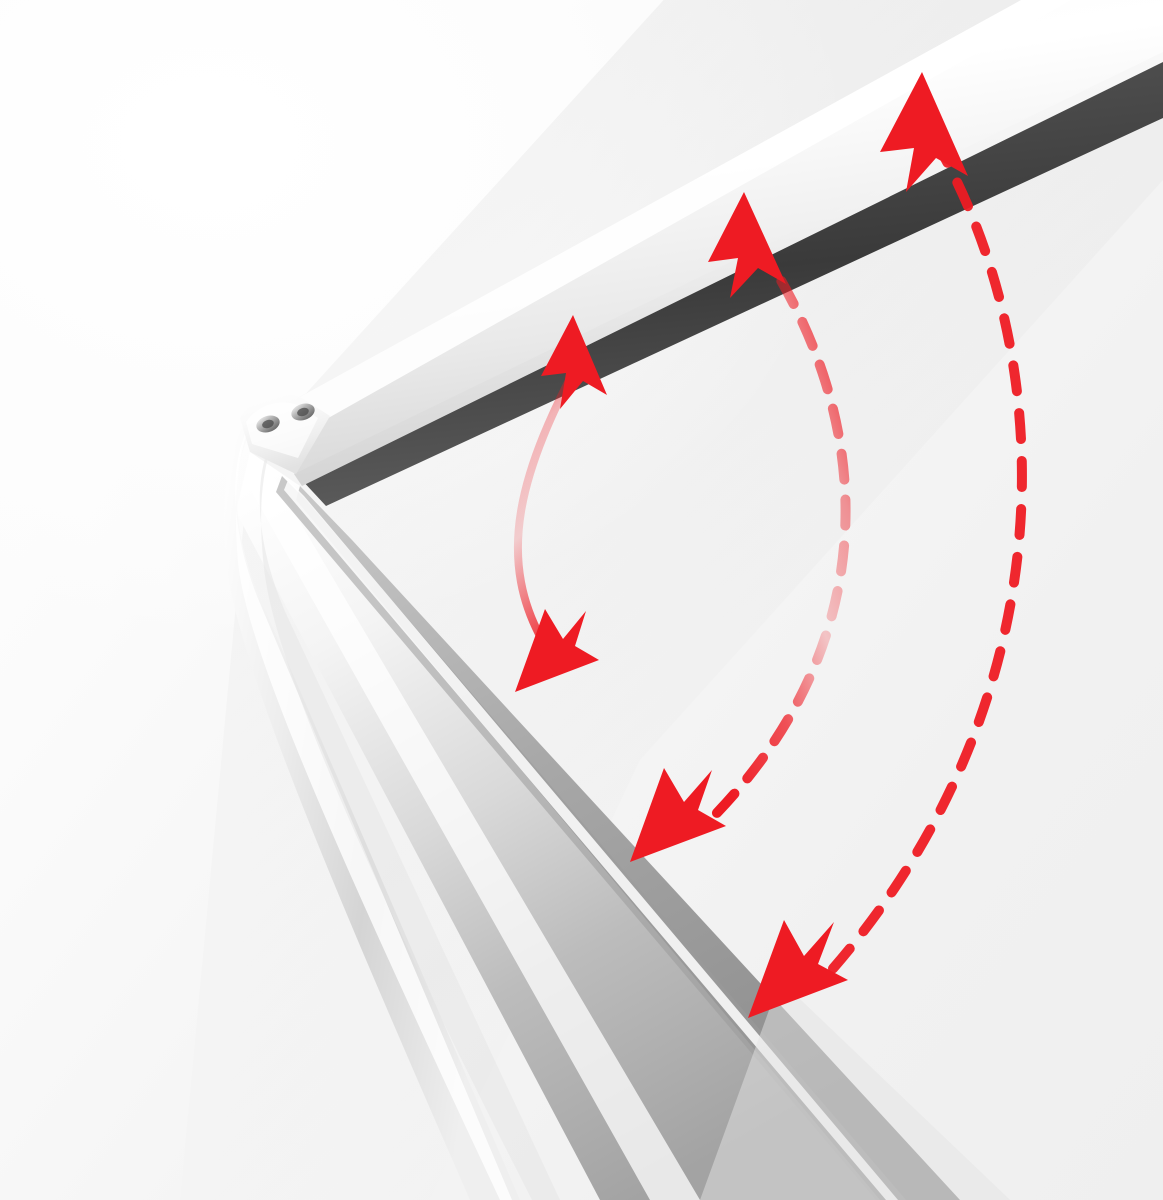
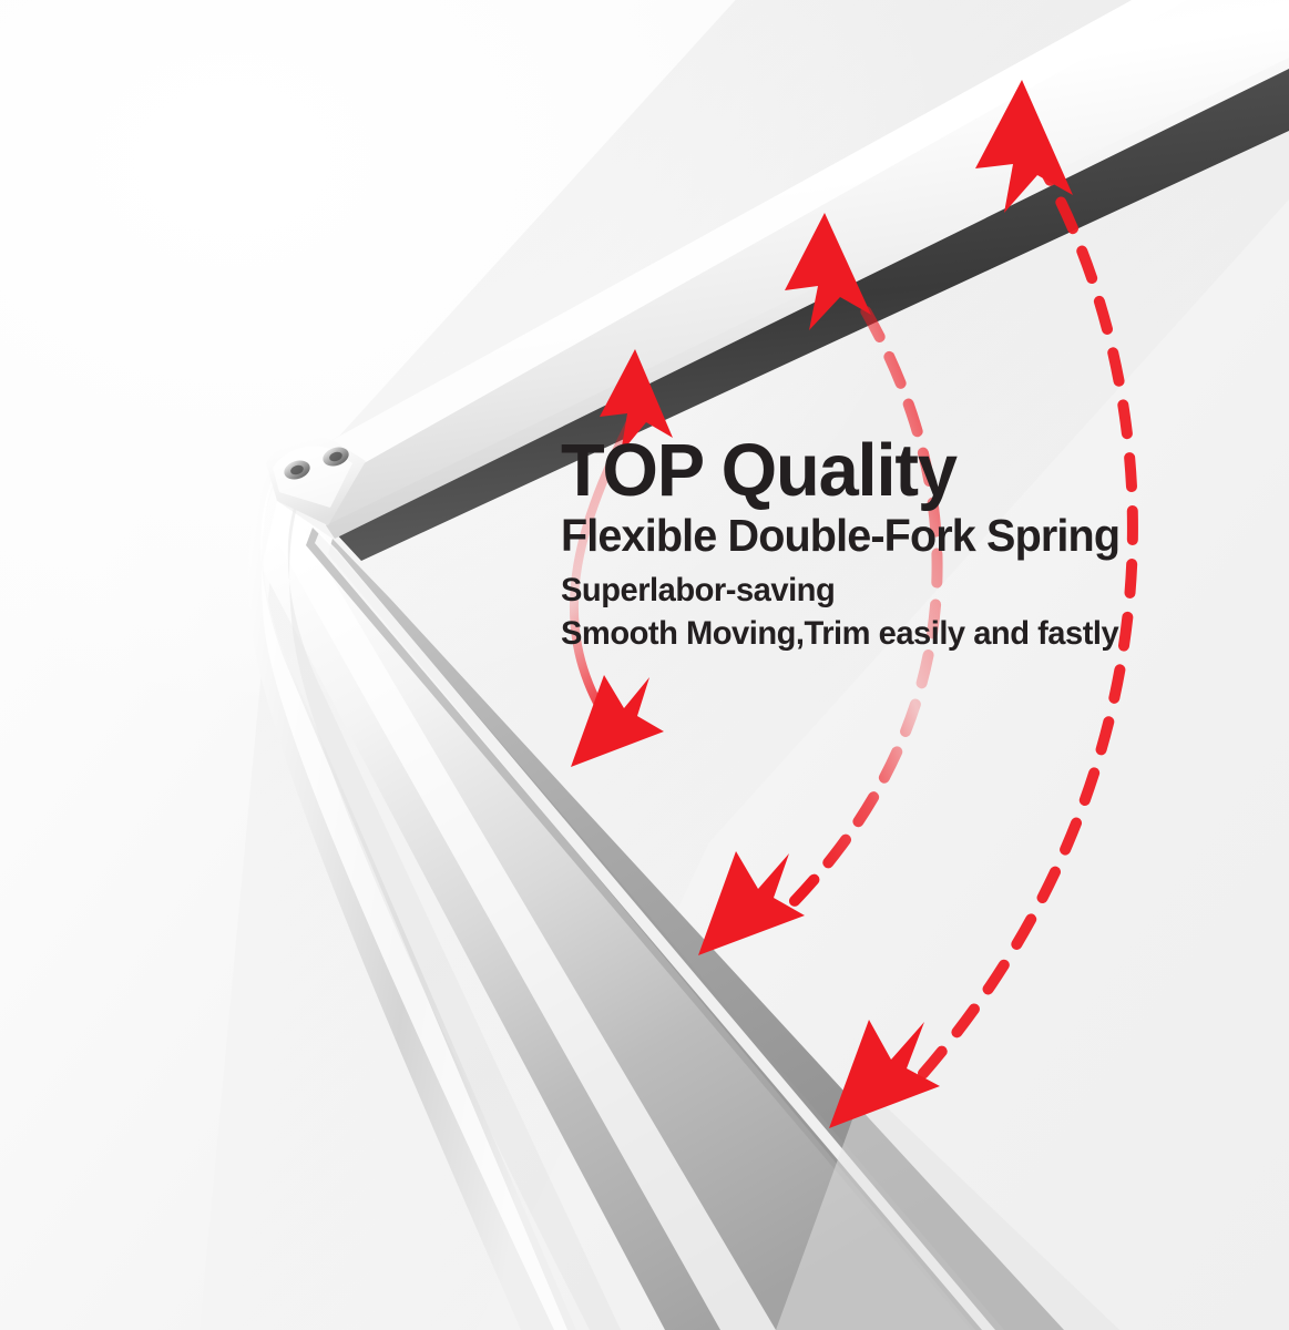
+ TOP Quality
+ Flexible Double-Fork Spring
+ Superlabor-saving
+ Smooth Moving,Trim easily and fastly
